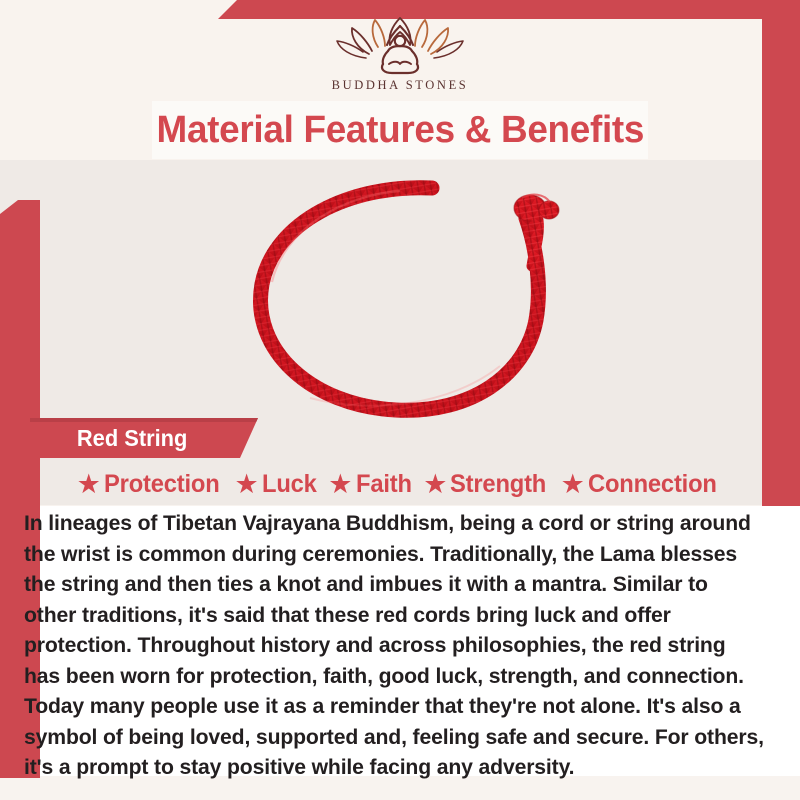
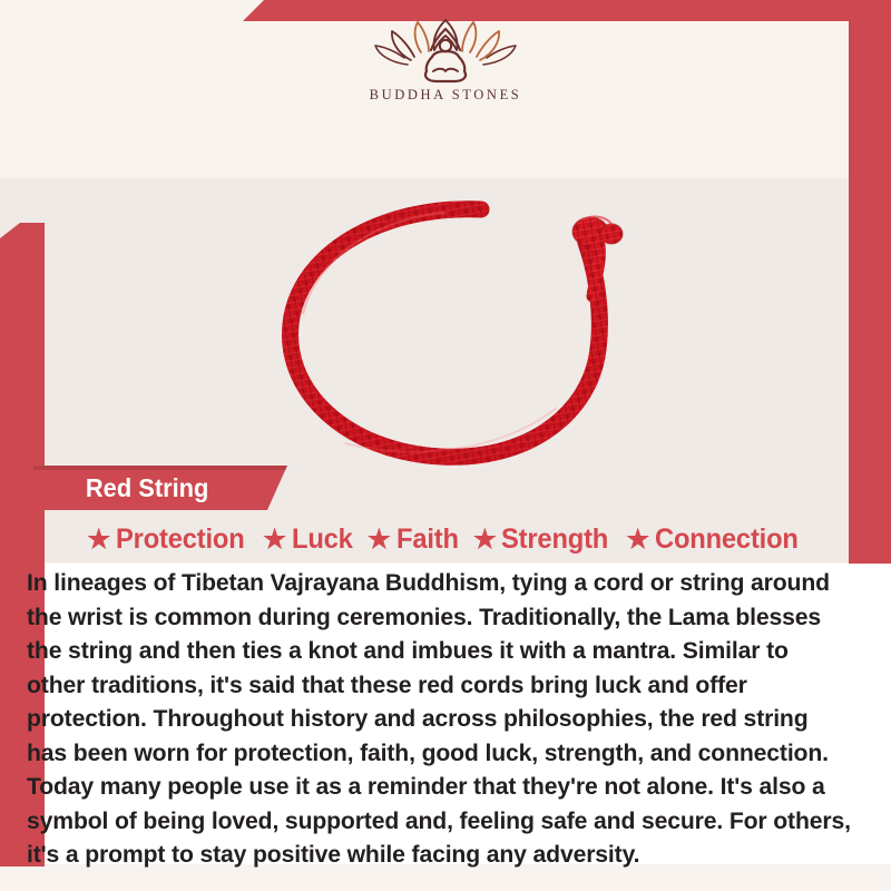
  BUDDHA STONES
- Material Features & Benefits
  Red String
  ★
  Protection
  ★
  Luck
  ★
  Faith
  ★
  Strength
  ★
  Connection
- In lineages of Tibetan Vajrayana Buddhism, being a cord or string around the wrist is common during ceremonies. Traditionally, the Lama blesses the string and then ties a knot and imbues it with a mantra. Similar to other traditions, it's said that these red cords bring luck and offer protection. Throughout history and across philosophies, the red string has been worn for protection, faith, good luck, strength, and connection. Today many people use it as a reminder that they're not alone. It's also a symbol of being loved, supported and, feeling safe and secure. For others, it's a prompt to stay positive while facing any adversity.
+ In lineages of Tibetan Vajrayana Buddhism, tying a cord or string around the wrist is common during ceremonies. Traditionally, the Lama blesses the string and then ties a knot and imbues it with a mantra. Similar to other traditions, it's said that these red cords bring luck and offer protection. Throughout history and across philosophies, the red string has been worn for protection, faith, good luck, strength, and connection. Today many people use it as a reminder that they're not alone. It's also a symbol of being loved, supported and, feeling safe and secure. For others, it's a prompt to stay positive while facing any adversity.
